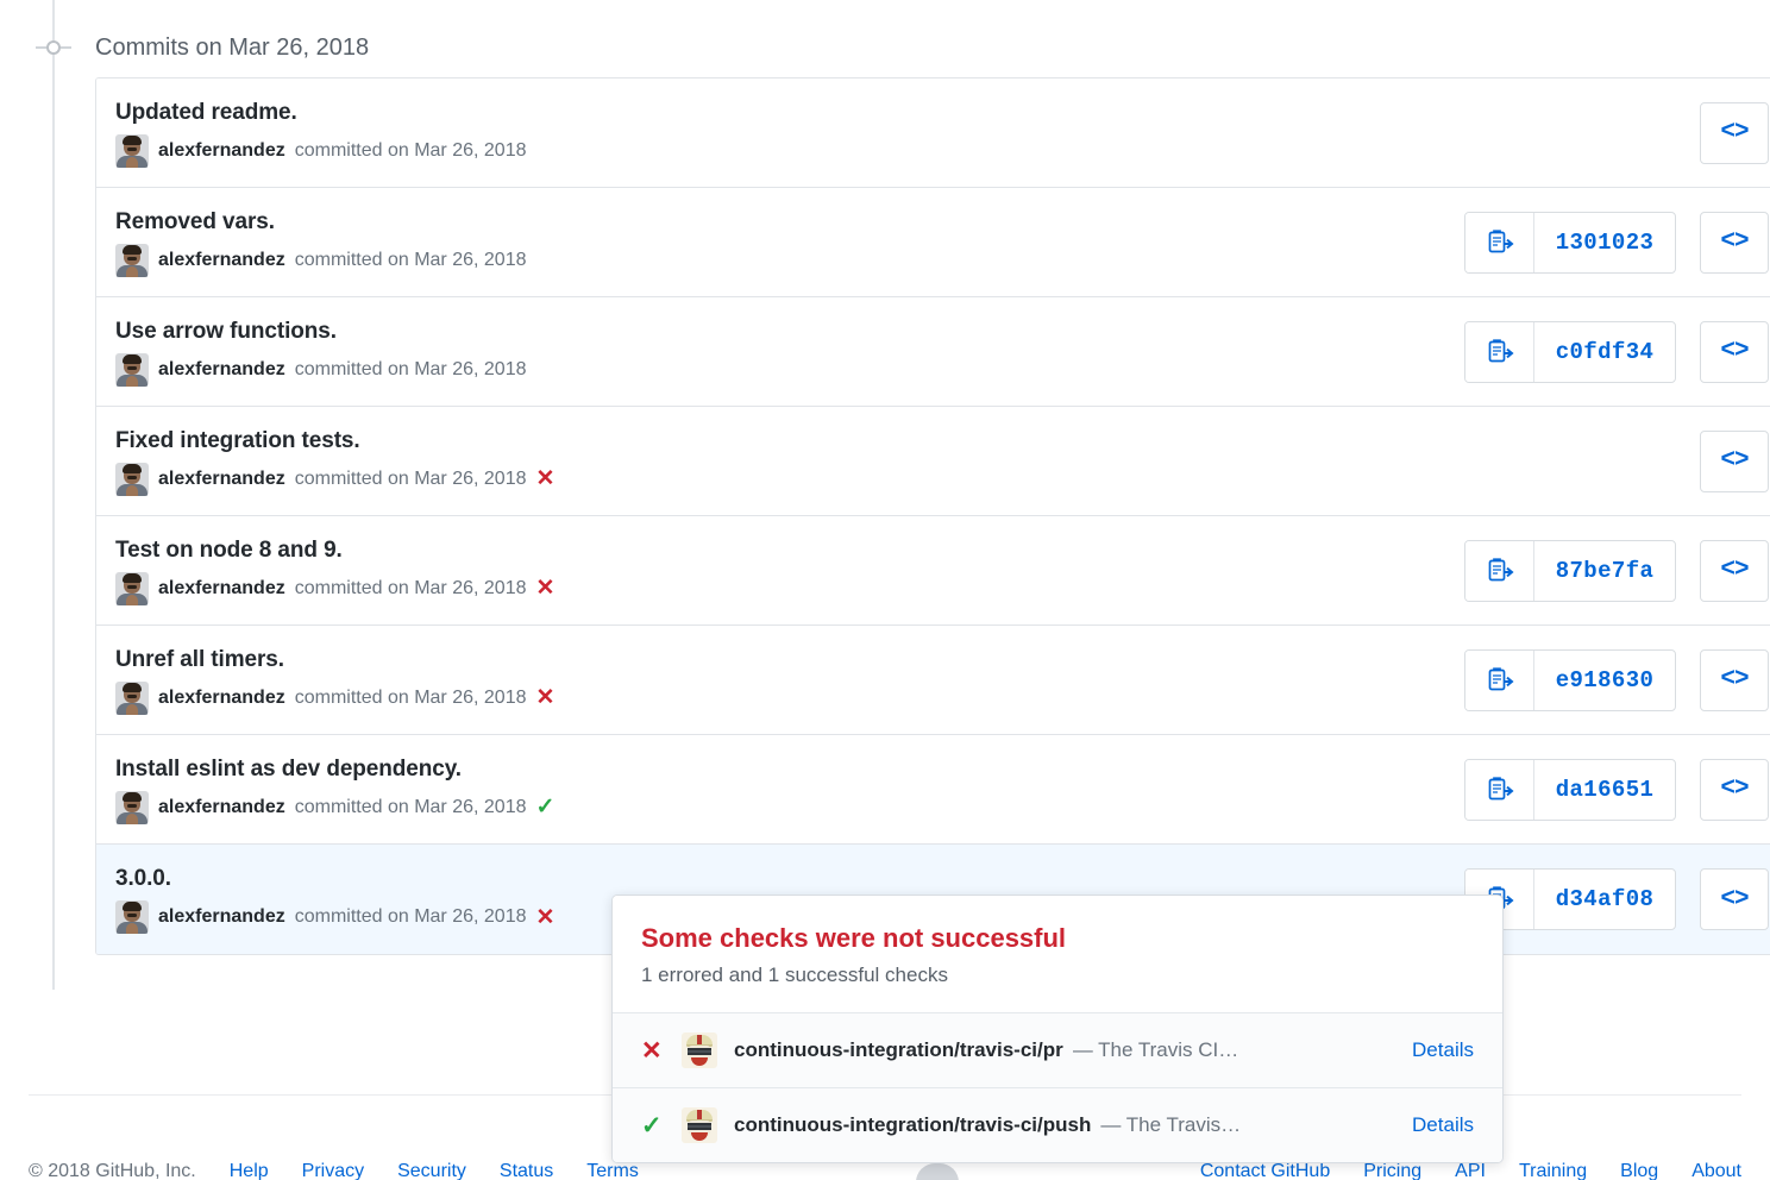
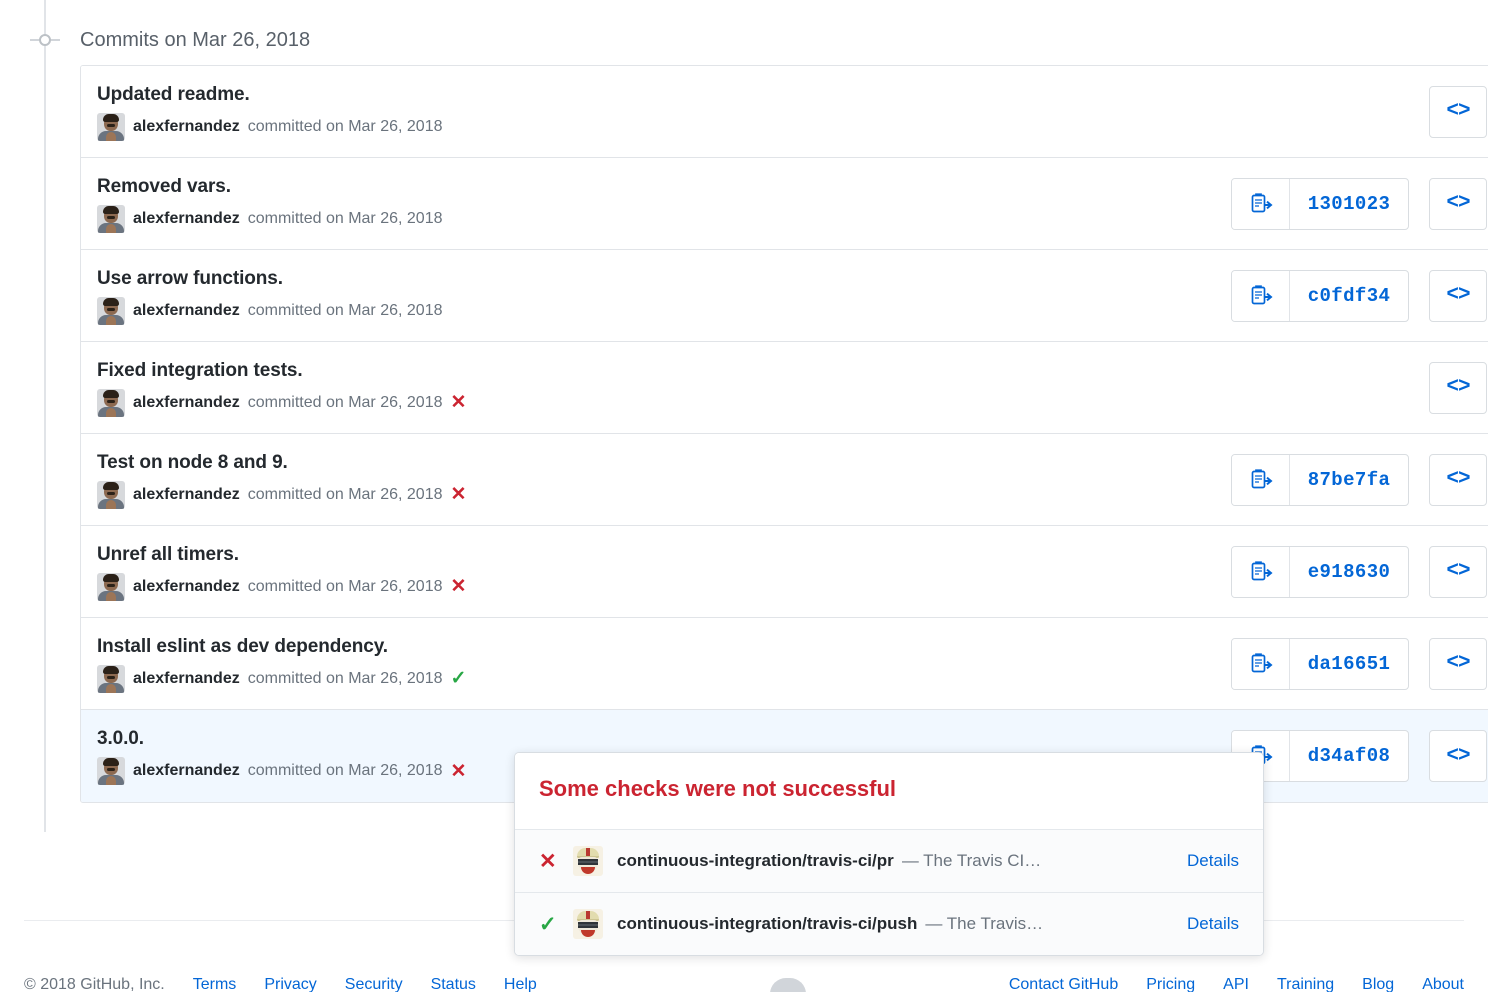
  Commits on Mar 26, 2018
  Updated readme.
  alexfernandez
  committed on Mar 26, 2018
  <>
  Removed vars.
  alexfernandez
  committed on Mar 26, 2018
  1301023
  <>
  Use arrow functions.
  alexfernandez
  committed on Mar 26, 2018
  c0fdf34
  <>
  Fixed integration tests.
  alexfernandez
  committed on Mar 26, 2018
  ✕
  <>
  Test on node 8 and 9.
  alexfernandez
  committed on Mar 26, 2018
  ✕
  87be7fa
  <>
  Unref all timers.
  alexfernandez
  committed on Mar 26, 2018
  ✕
  e918630
  <>
  Install eslint as dev dependency.
  alexfernandez
  committed on Mar 26, 2018
  ✓
  da16651
  <>
  3.0.0.
  alexfernandez
  committed on Mar 26, 2018
  ✕
  d34af08
  <>
  Some checks were not successful
- 1 errored and 1 successful checks
  ✕
  continuous-integration/travis-ci/pr
  — The Travis CI…
  Details
  ✓
  continuous-integration/travis-ci/push
  — The Travis…
  Details
  © 2018 GitHub, Inc.
- Help
+ Terms
  Privacy
  Security
  Status
- Terms
+ Help
  Contact GitHub
  Pricing
  API
  Training
  Blog
  About
